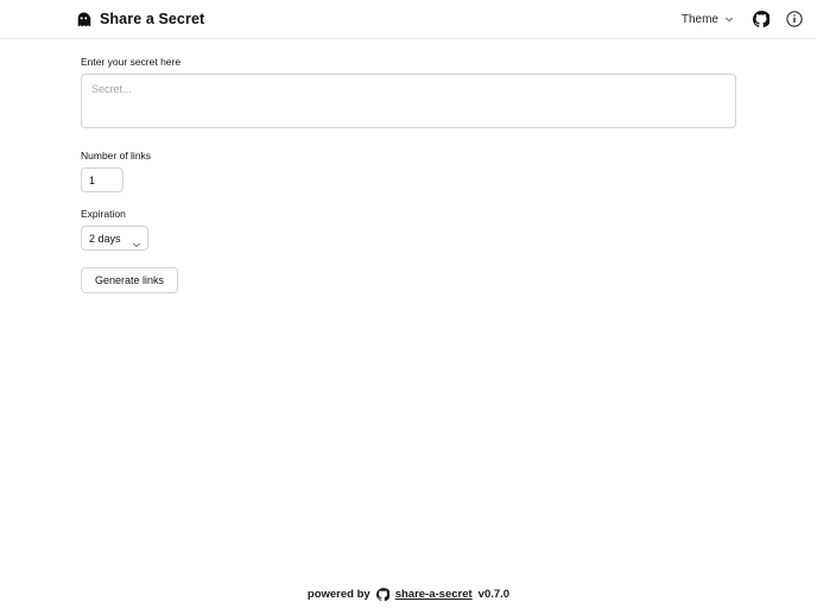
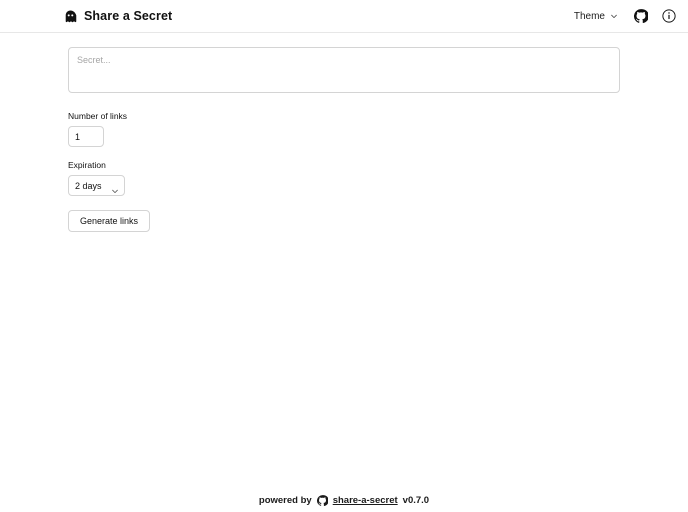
  Share a Secret
  Theme
- Enter your secret here
  Secret...
  Number of links
  1
  Expiration
  2 days
  Generate links
  powered by
  share-a-secret
  v0.7.0
